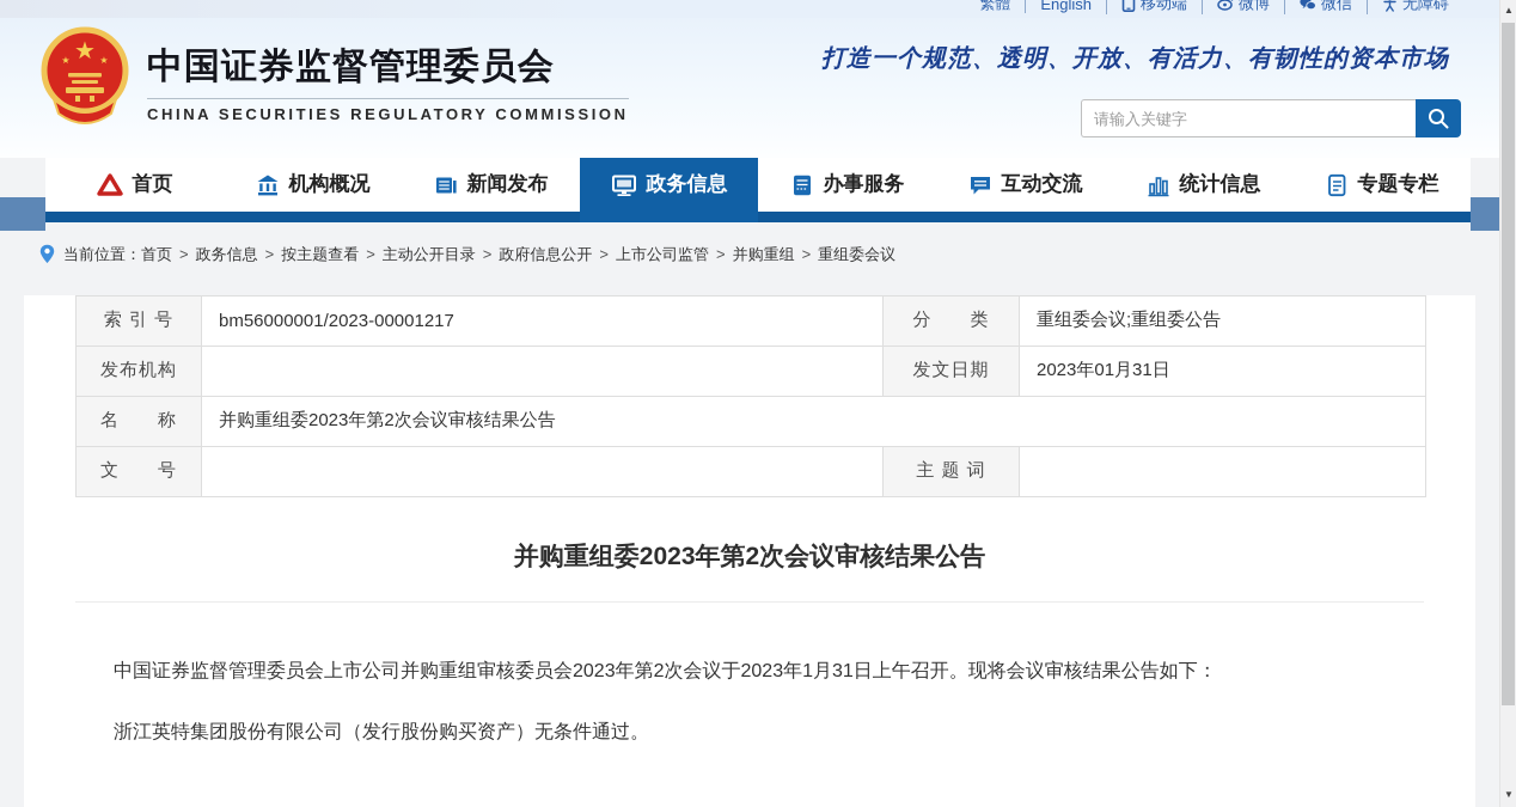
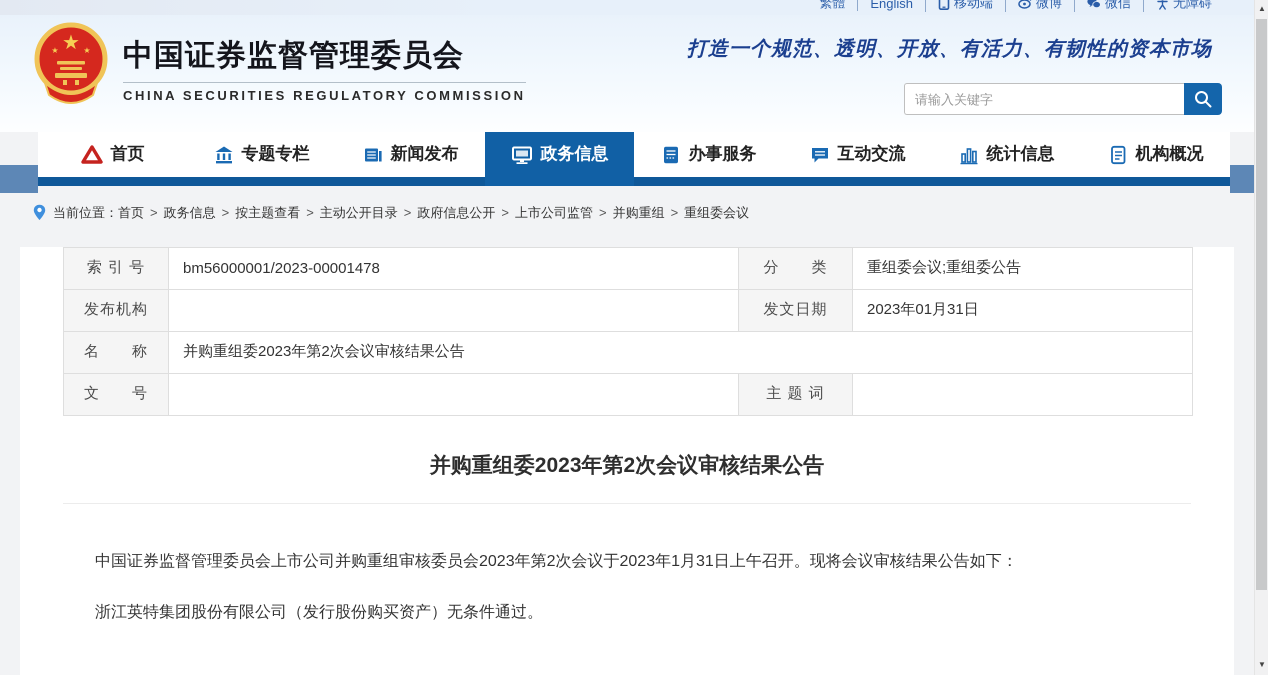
  繁體
  English
  移动端
  微博
  微信
  无障碍
  ★
  ★
  ★
  中国证券监督管理委员会
  CHINA SECURITIES REGULATORY COMMISSION
  打造一个规范、透明、开放、有活力、有韧性的资本市场
  请输入关键字
  首页
- 机构概况
+ 专题专栏
  新闻发布
  政务信息
  办事服务
  互动交流
  统计信息
- 专题专栏
+ 机构概况
  当前位置：
  首页
  >
  政务信息
  >
  按主题查看
  >
  主动公开目录
  >
  政府信息公开
  >
  上市公司监管
  >
  并购重组
  >
  重组委会议
- 索 引 号	bm56000001/2023-00001217	分 类	重组委会议;重组委公告
+ 索 引 号	bm56000001/2023-00001478	分 类	重组委会议;重组委公告
  发布机构		发文日期	2023年01月31日
  名 称	并购重组委2023年第2次会议审核结果公告
  文 号		主 题 词
  并购重组委2023年第2次会议审核结果公告
  中国证券监督管理委员会上市公司并购重组审核委员会2023年第2次会议于2023年1月31日上午召开。现将会议审核结果公告如下：
  浙江英特集团股份有限公司（发行股份购买资产）无条件通过。
  ▲
  ▼
